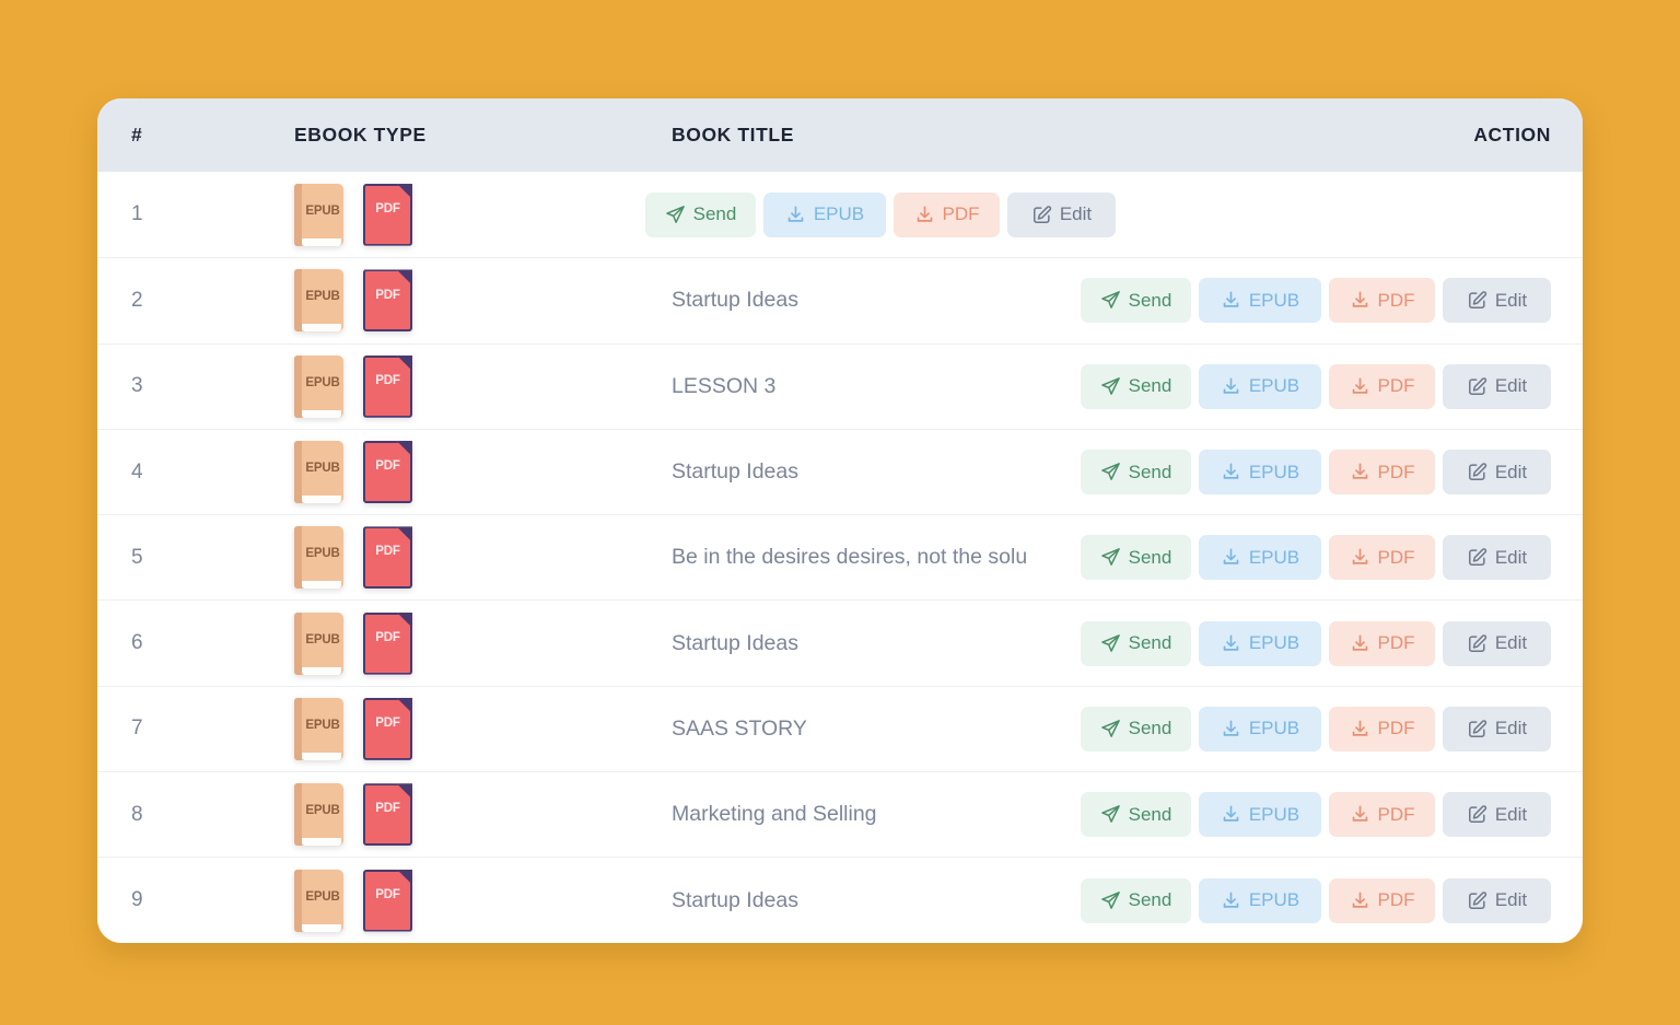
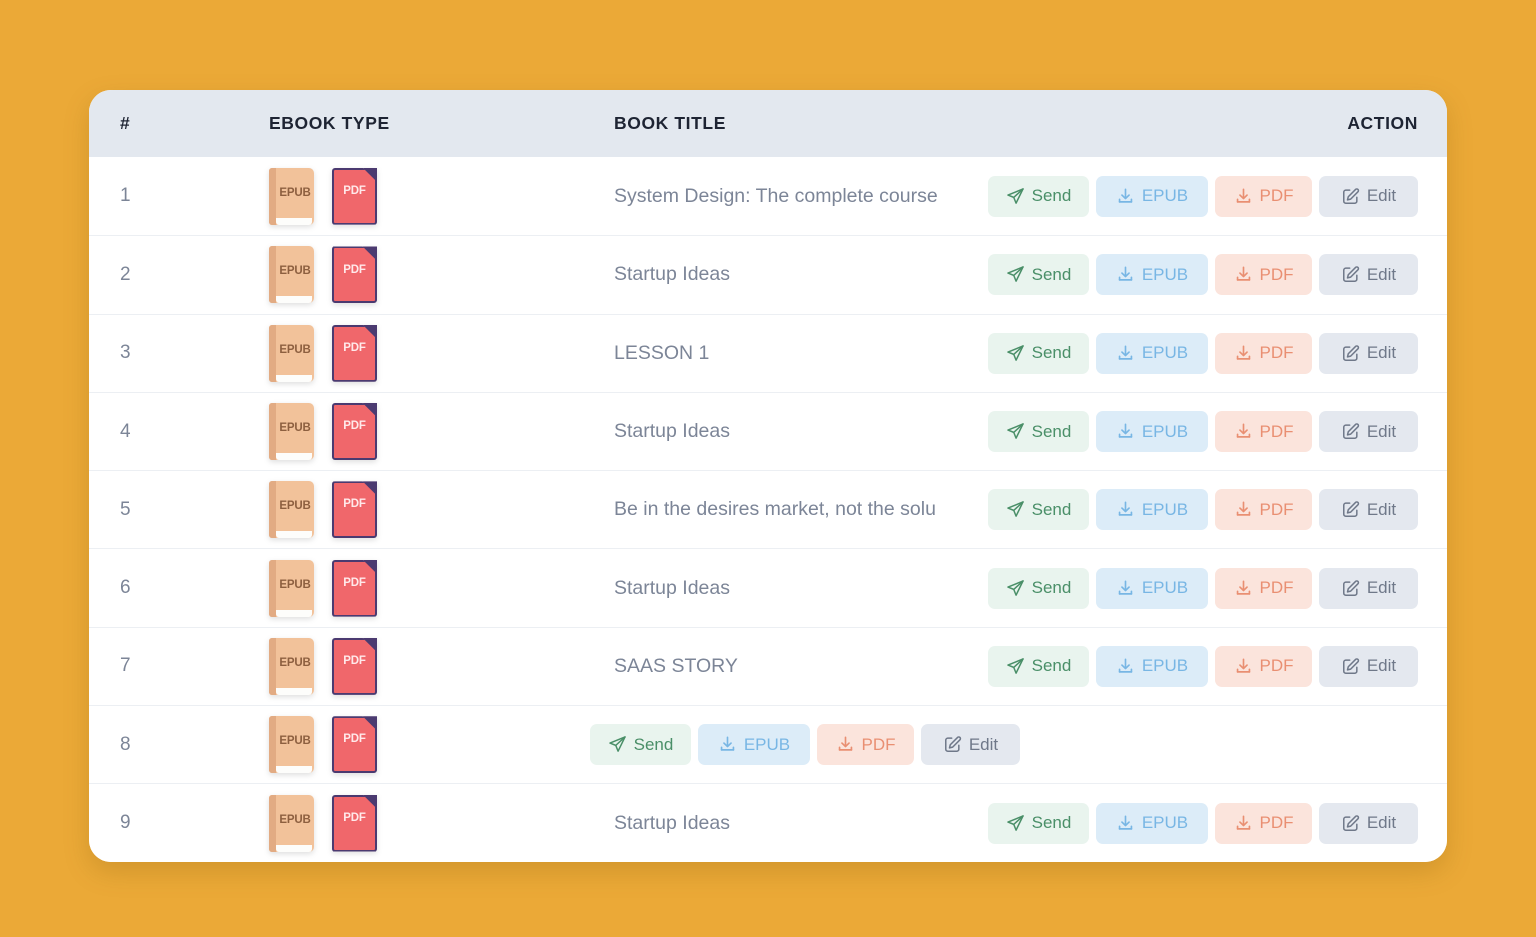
  #
  EBOOK TYPE
  BOOK TITLE
  ACTION
  1
  EPUB
  PDF
+ System Design: The complete course
  Send
  EPUB
  PDF
  Edit
  2
  EPUB
  PDF
  Startup Ideas
  Send
  EPUB
  PDF
  Edit
  3
  EPUB
  PDF
- LESSON 3
+ LESSON 1
  Send
  EPUB
  PDF
  Edit
  4
  EPUB
  PDF
  Startup Ideas
  Send
  EPUB
  PDF
  Edit
  5
  EPUB
  PDF
- Be in the desires desires, not the solu
+ Be in the desires market, not the solu
  Send
  EPUB
  PDF
  Edit
  6
  EPUB
  PDF
  Startup Ideas
  Send
  EPUB
  PDF
  Edit
  7
  EPUB
  PDF
  SAAS STORY
  Send
  EPUB
  PDF
  Edit
  8
  EPUB
  PDF
- Marketing and Selling
  Send
  EPUB
  PDF
  Edit
  9
  EPUB
  PDF
  Startup Ideas
  Send
  EPUB
  PDF
  Edit
